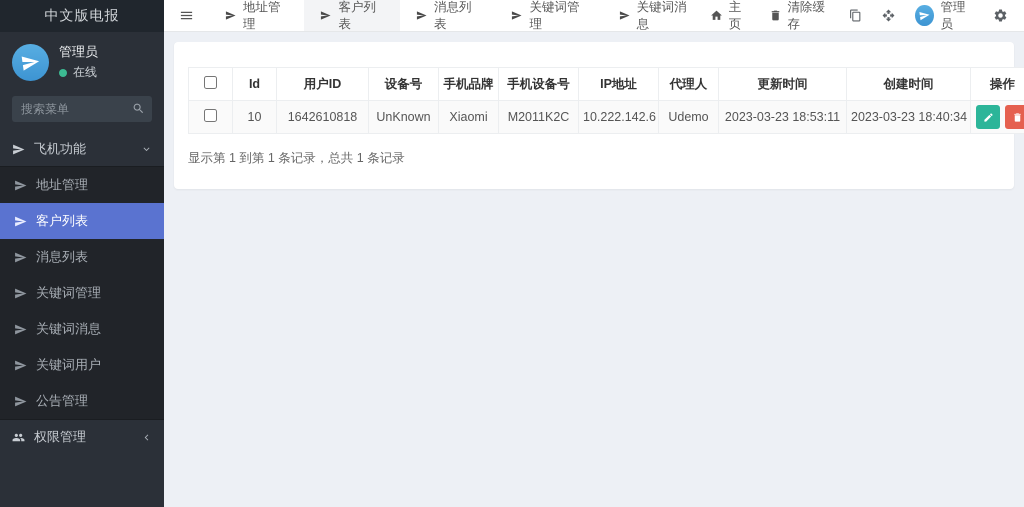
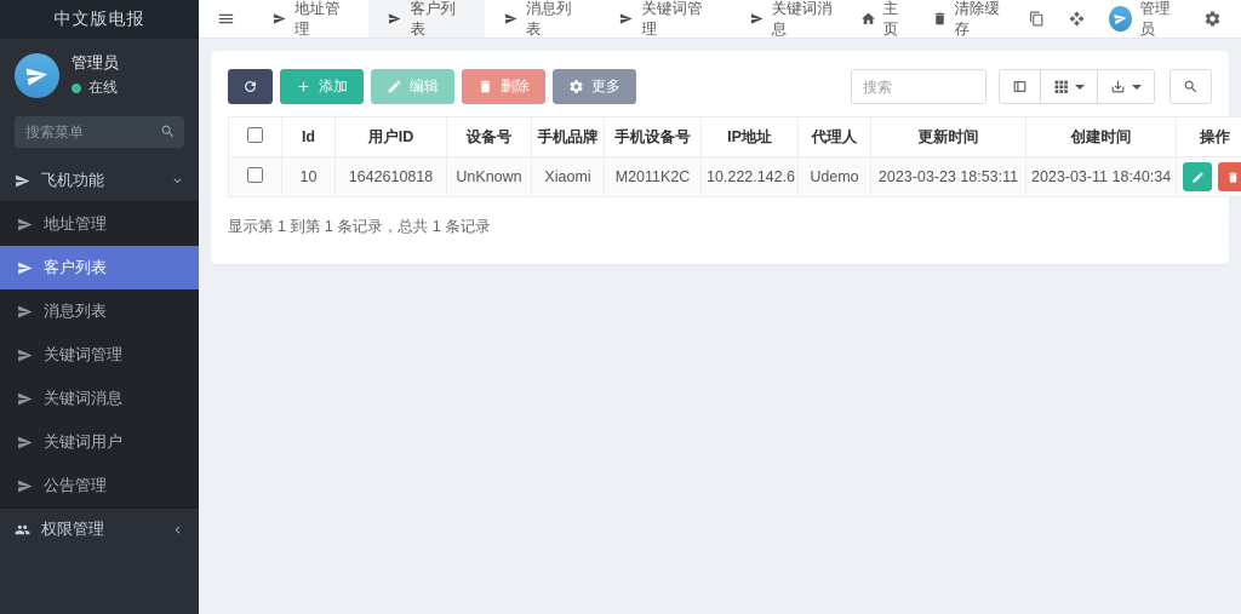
  中文版电报
  管理员
  在线
  搜索菜单
  飞机功能
  地址管理
  客户列表
  消息列表
  关键词管理
  关键词消息
  关键词用户
  公告管理
  权限管理
  地址管理
  客户列表
  消息列表
  关键词管理
  关键词消息
  主页
  清除缓存
  管理员
+ 添加
+ 编辑
+ 删除
+ 更多
+ 搜索
  	Id	用户ID	设备号	手机品牌	手机设备号	IP地址	代理人	更新时间	创建时间	操作
- 	10	1642610818	UnKnown	Xiaomi	M2011K2C	10.222.142.6	Udemo	2023-03-23 18:53:11	2023-03-23 18:40:34
+ 	10	1642610818	UnKnown	Xiaomi	M2011K2C	10.222.142.6	Udemo	2023-03-23 18:53:11	2023-03-11 18:40:34
  显示第 1 到第 1 条记录，总共 1 条记录
